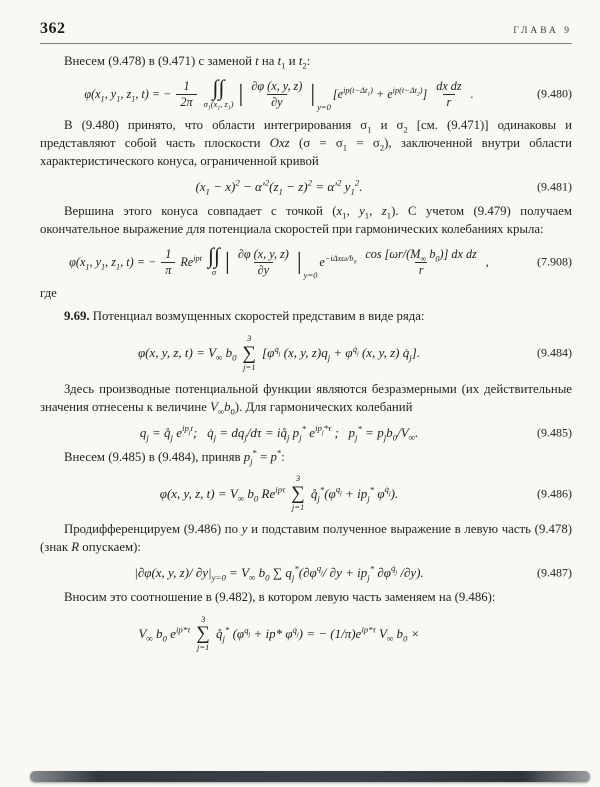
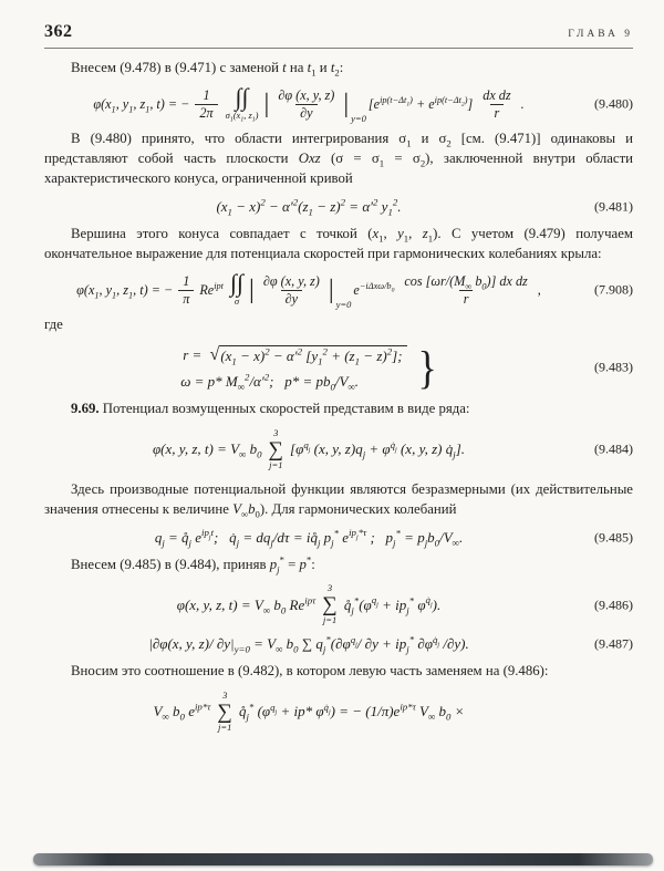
  362
  ГЛАВА 9
  Внесем (9.478) в (9.471) с заменой t на t1 и t2:
  φ(x1, y1, z1, t) = −
  1
  2π
  ∫∫
  |
  ∂φ (x, y, z)
  ∂y
  |
  y=0
  [eip(t−Δt ) + eip(t−Δt )]
  dx dz
  r
  .
  (9.480)
  В (9.480) принято, что области интегрирования σ1 и σ2 [см. (9.471)] одинаковы и представляют собой часть плоскости Oxz (σ = σ1 = σ2), заключенной внутри области характеристического конуса, ограниченной кривой
  (x1 − x)2 − α′2(z1 − z)2 = α′2 y12.
  (9.481)
  Вершина этого конуса совпадает с точкой (x1, y1, z1). С учетом (9.479) получаем окончательное выражение для потенциала скоростей при гармонических колебаниях крыла:
  φ(x1, y1, z1, t) = −
  1
  π
  Reipt
  ∫∫
  σ
  |
  ∂φ (x, y, z)
  ∂y
  |
  y=0
  e−iΔxω/b
  cos [ωr/(M∞ b0)] dx dz
  r
  ,
  (7.908)
  где
+ r =
+ √
+ (x1 − x)2 − α′2 [y12 + (z1 − z)2];
+ ω = p* M∞2/α′2; p* = pb0/V∞.
+ }
+ (9.483)
  9.69. Потенциал возмущенных скоростей представим в виде ряда:
  φ(x, y, z, t) = V∞ b0
  3
  ∑
  j=1
  [φq (x, y, z)qj + φq̇ (x, y, z) q̇j].
  (9.484)
  Здесь производные потенциальной функции являются безразмерными (их действительные значения отнесены к величине V∞b0). Для гармонических колебаний
  qj = q̊j eip t; q̇j = dqj/dτ = iq̊j pj* eip *τ ; pj* = pjb0/V∞.
  (9.485)
  Внесем (9.485) в (9.484), приняв pj* = p*:
  φ(x, y, z, t) = V∞ b0 Reipτ
  3
  ∑
  j=1
  q̊j*(φq + ipj* φq̇ ).
  (9.486)
- Продифференцируем (9.486) по y и подставим полученное выражение в левую часть (9.478) (знак R опускаем):
  |∂φ(x, y, z)/ ∂y|y=0 = V∞ b0 ∑ qj*(∂φq / ∂y + ipj* ∂φq̇ /∂y).
  (9.487)
  Вносим это соотношение в (9.482), в котором левую часть заменяем на (9.486):
  V∞ b0 eip*τ
  3
  ∑
  j=1
  q̊j* (φq + ip* φq̇ ) = − (1/π)eip*τ V∞ b0 ×
